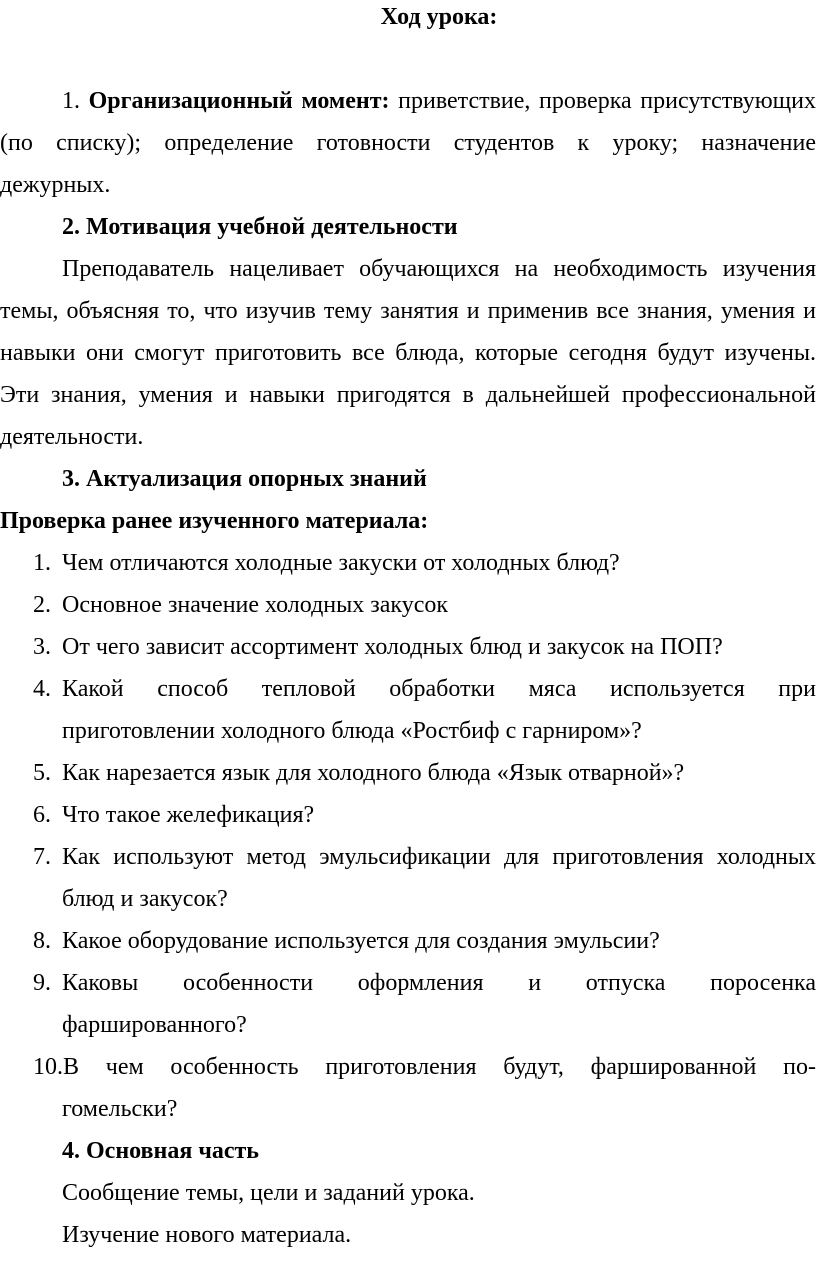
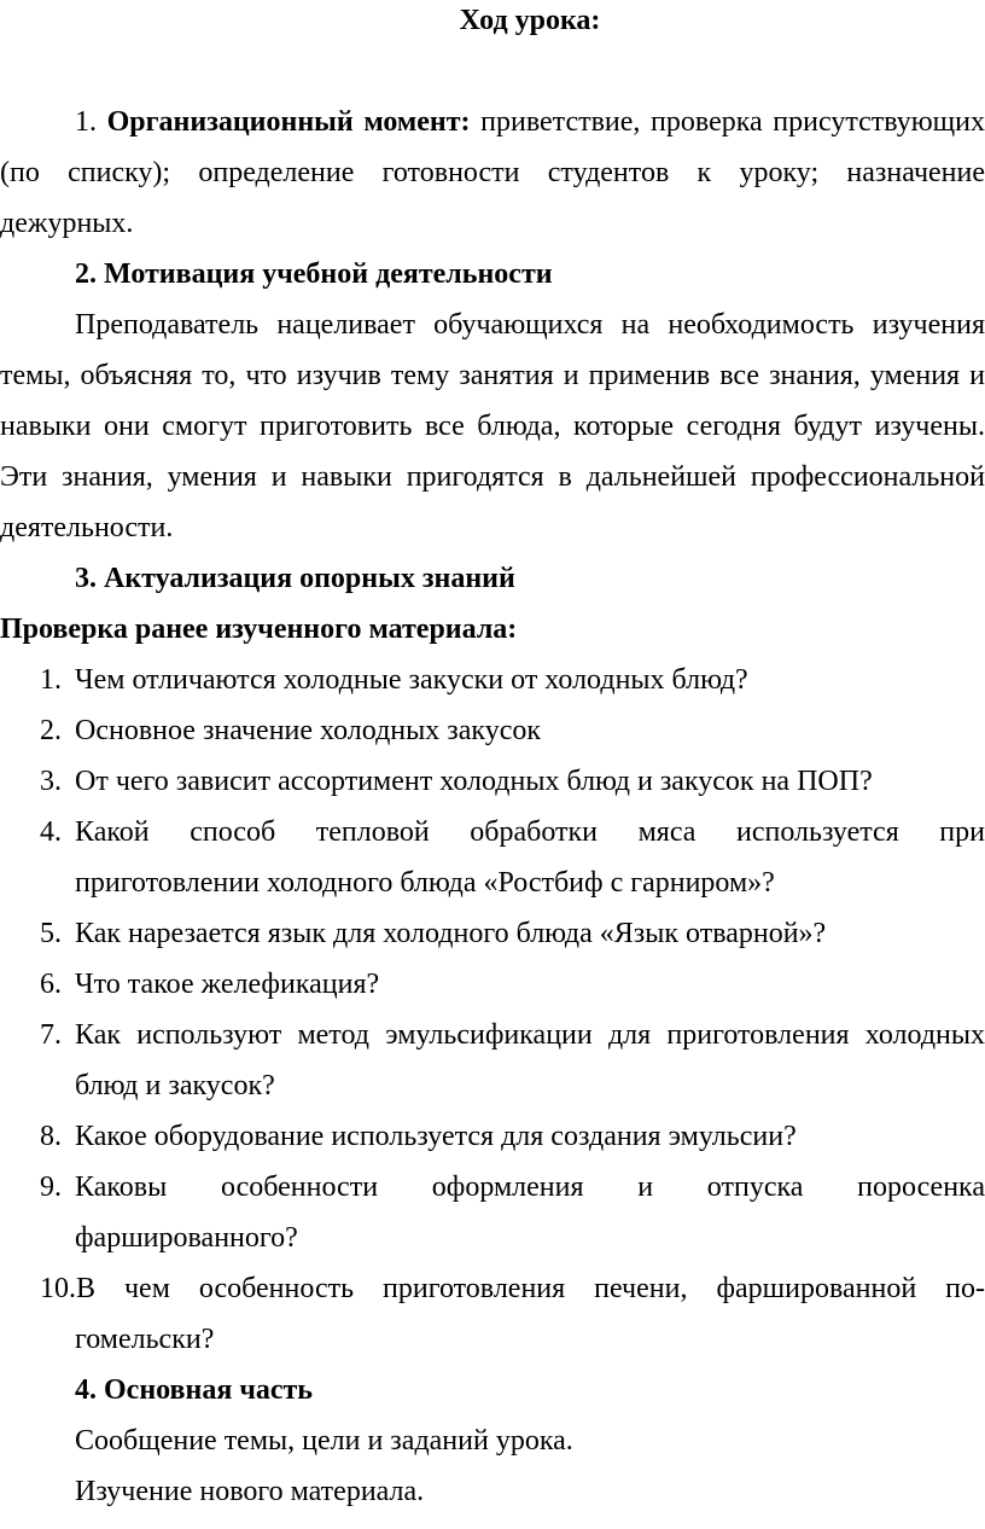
  Ход урока:
  1. Организационный момент: приветствие, проверка присутствующих
  (по списку); определение готовности студентов к уроку; назначение
  дежурных.
  2. Мотивация учебной деятельности
  Преподаватель нацеливает обучающихся на необходимость изучения
  темы, объясняя то, что изучив тему занятия и применив все знания, умения и
  навыки они смогут приготовить все блюда, которые сегодня будут изучены.
  Эти знания, умения и навыки пригодятся в дальнейшей профессиональной
  деятельности.
  3. Актуализация опорных знаний
  Проверка ранее изученного материала:
  1. Чем отличаются холодные закуски от холодных блюд?
  2. Основное значение холодных закусок
  3. От чего зависит ассортимент холодных блюд и закусок на ПОП?
  4. Какой способ тепловой обработки мяса используется при
  приготовлении холодного блюда «Ростбиф с гарниром»?
  5. Как нарезается язык для холодного блюда «Язык отварной»?
  6. Что такое желефикация?
  7. Как используют метод эмульсификации для приготовления холодных
  блюд и закусок?
  8. Какое оборудование используется для создания эмульсии?
  9. Каковы особенности оформления и отпуска поросенка
  фаршированного?
- 10.В чем особенность приготовления будут, фаршированной по-
+ 10.В чем особенность приготовления печени, фаршированной по-
  гомельски?
  4. Основная часть
  Сообщение темы, цели и заданий урока.
  Изучение нового материала.
